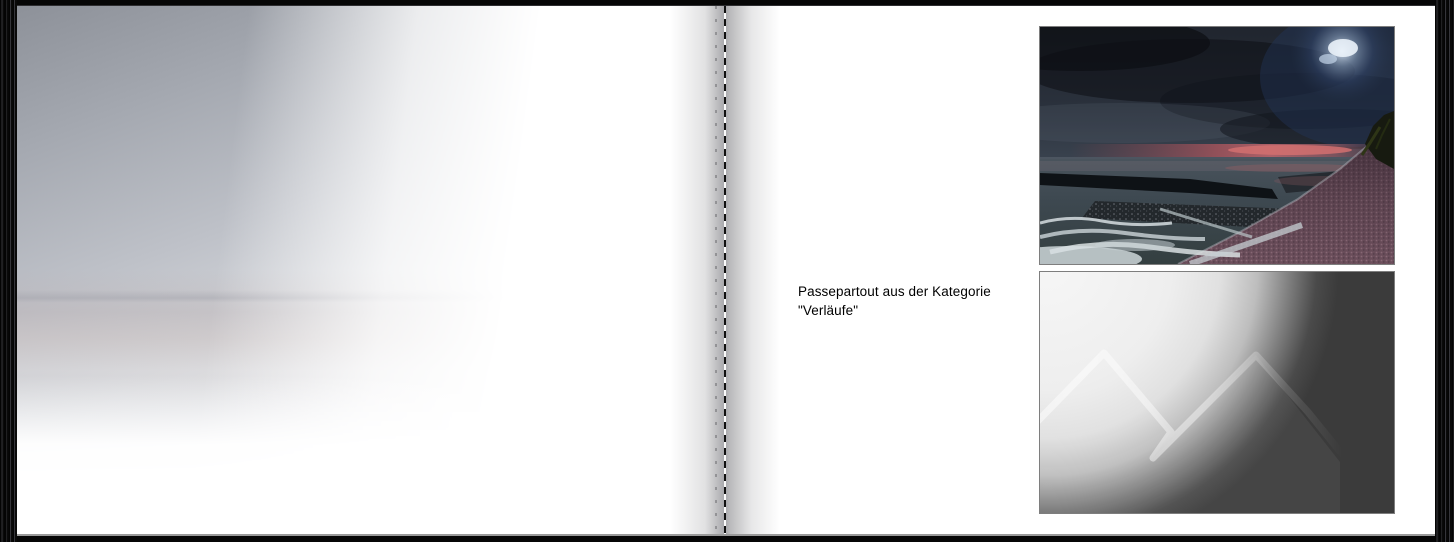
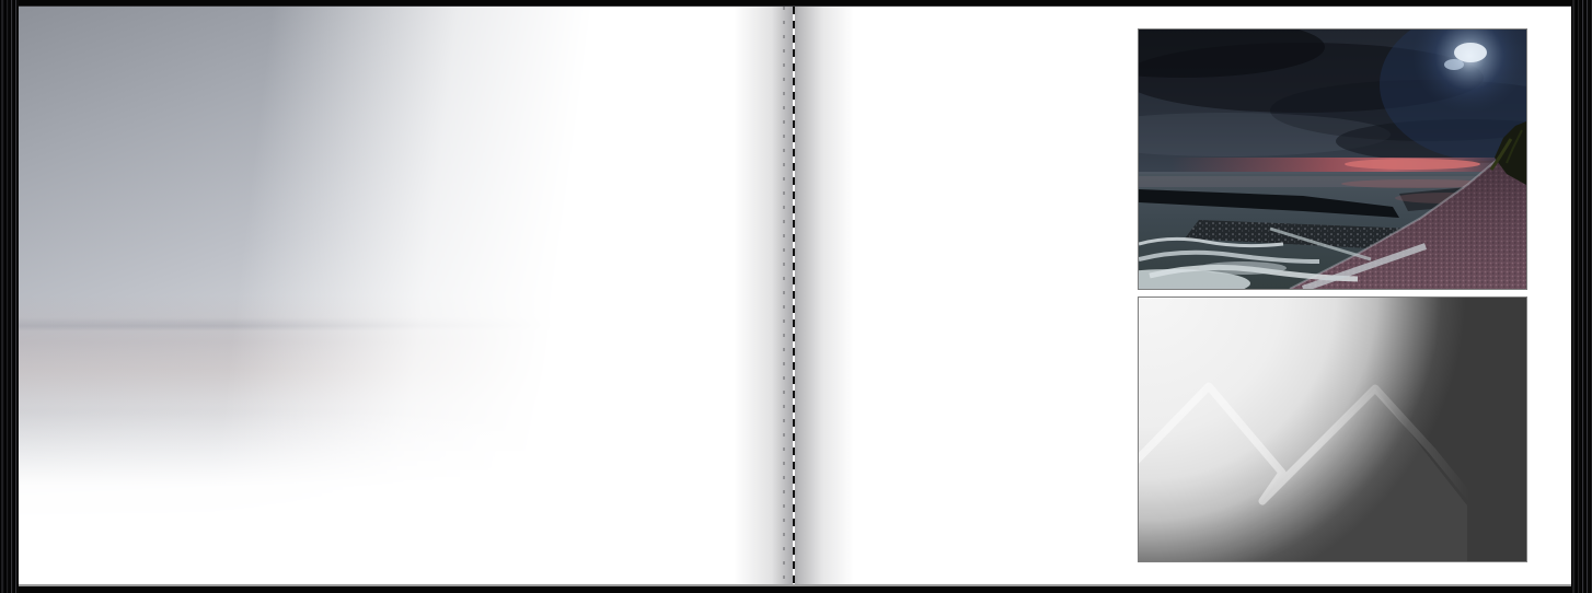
- Passepartout aus der Kategorie
- "Verläufe"
